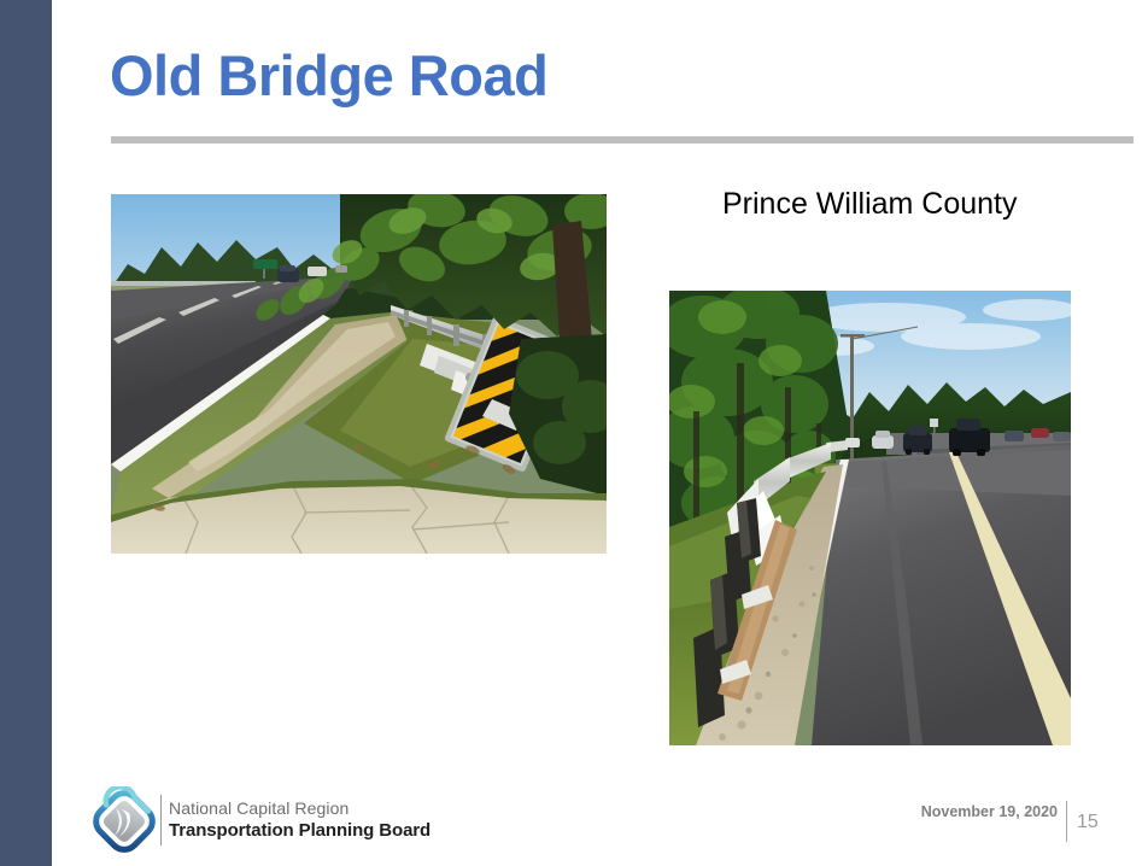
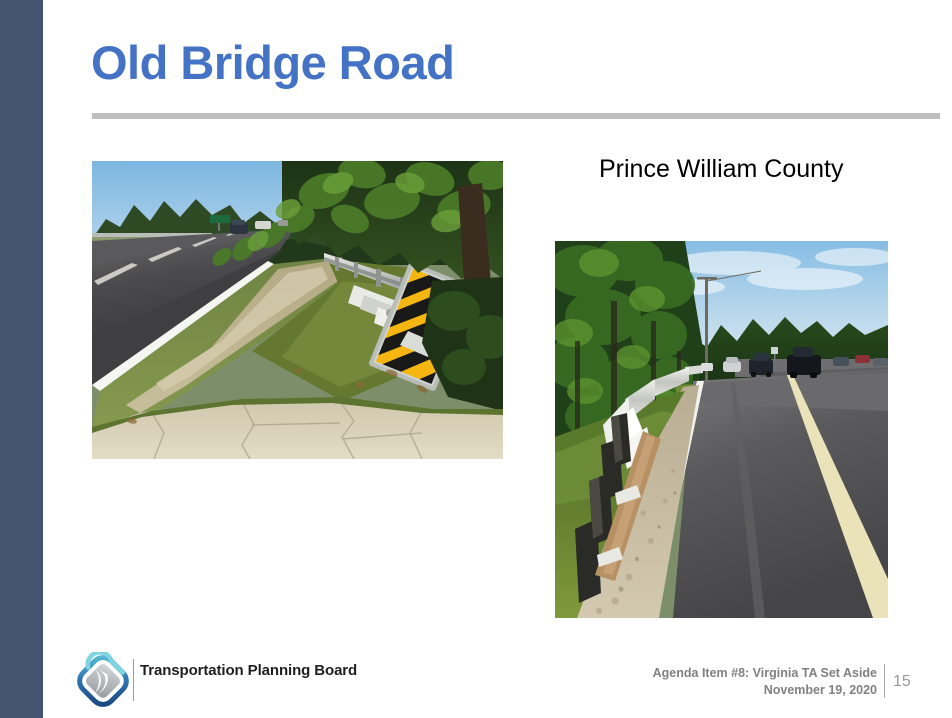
  Old Bridge Road
  Prince William County
- National Capital Region
  Transportation Planning Board
+ Agenda Item #8: Virginia TA Set Aside
  November 19, 2020
  15
